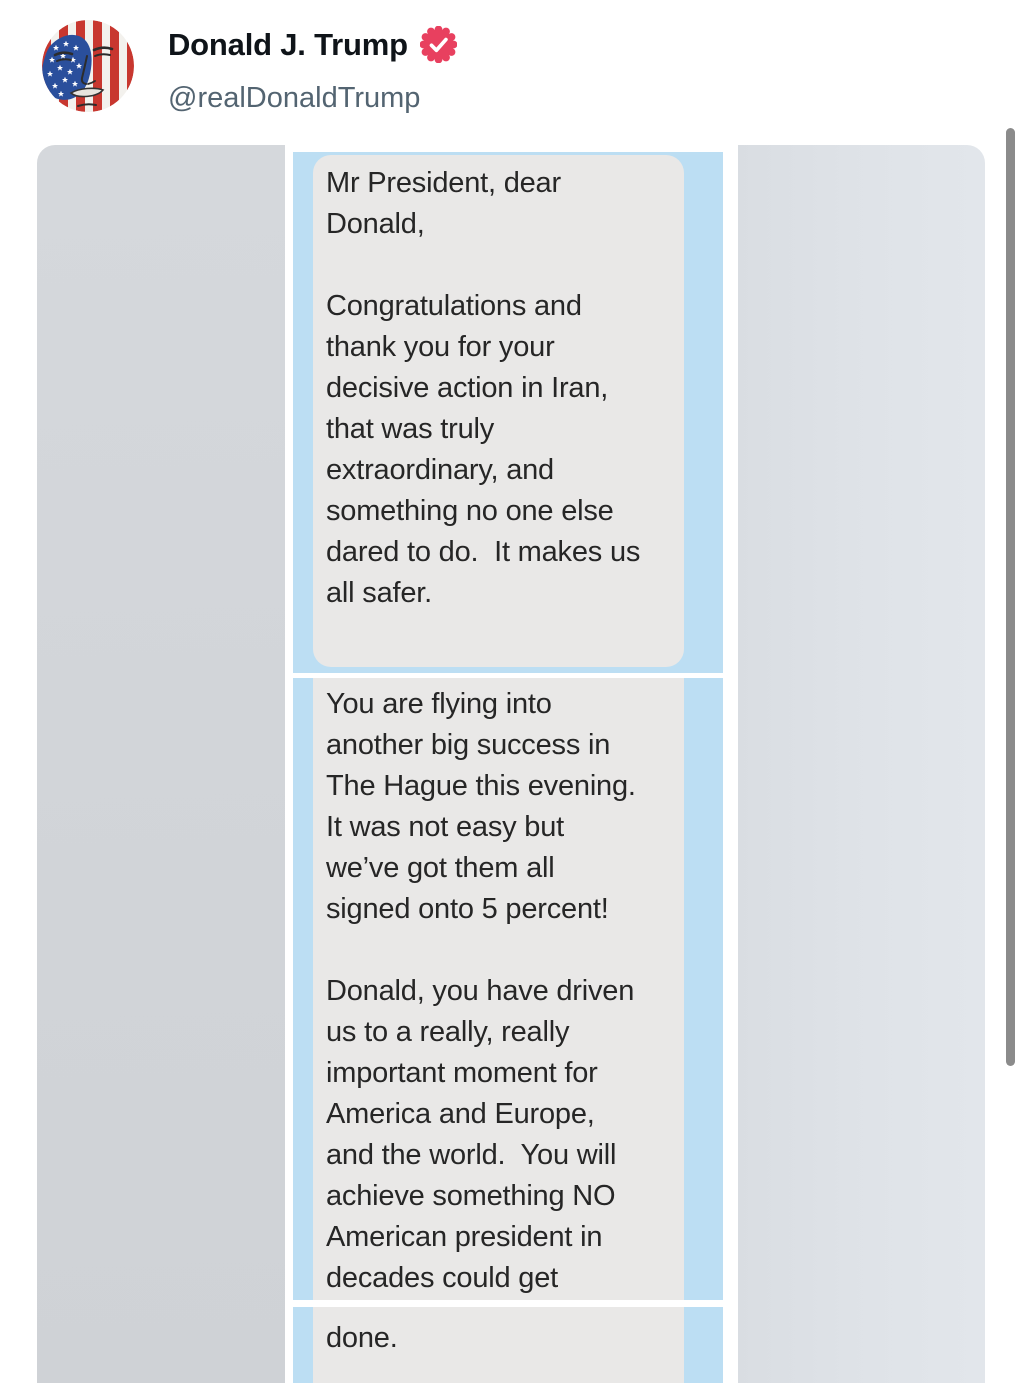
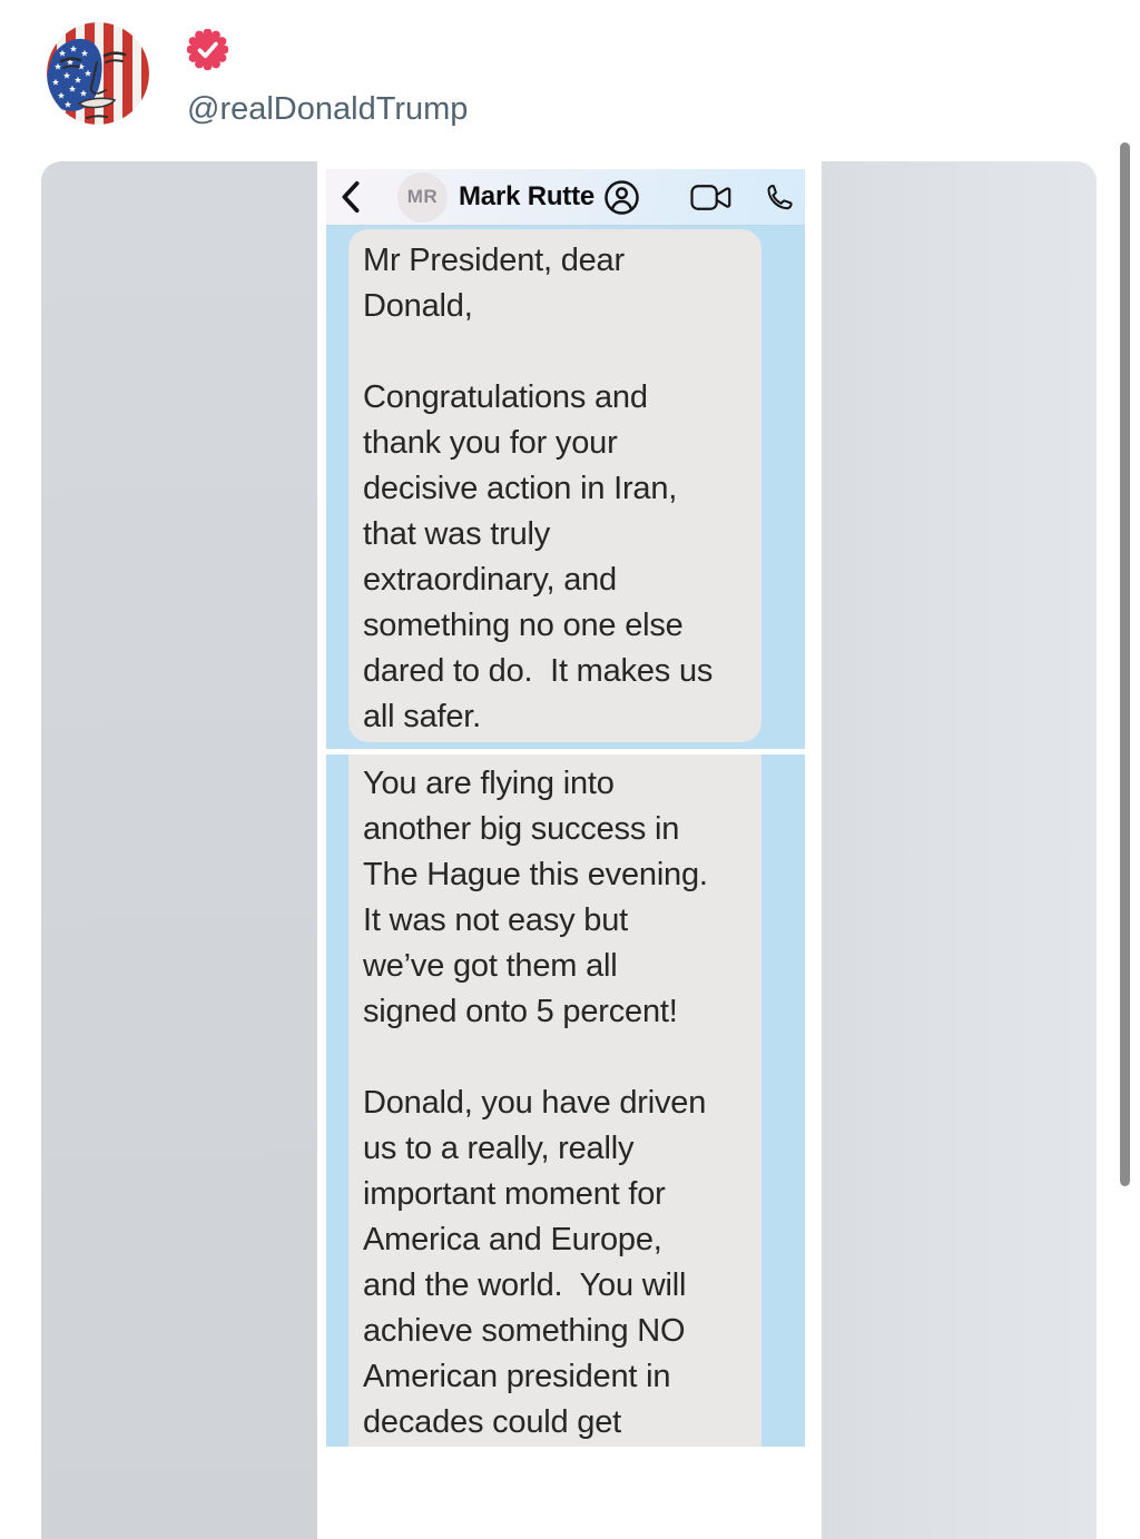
- Donald J. Trump
  @realDonaldTrump
+ MR
+ Mark Rutte
  Mr President, dear
  Donald,
  Congratulations and
  thank you for your
  decisive action in Iran,
  that was truly
  extraordinary, and
  something no one else
  dared to do. It makes us
  all safer.
  You are flying into
  another big success in
  The Hague this evening.
  It was not easy but
  we’ve got them all
  signed onto 5 percent!
  Donald, you have driven
  us to a really, really
  important moment for
  America and Europe,
  and the world. You will
  achieve something NO
  American president in
  decades could get
- done.
